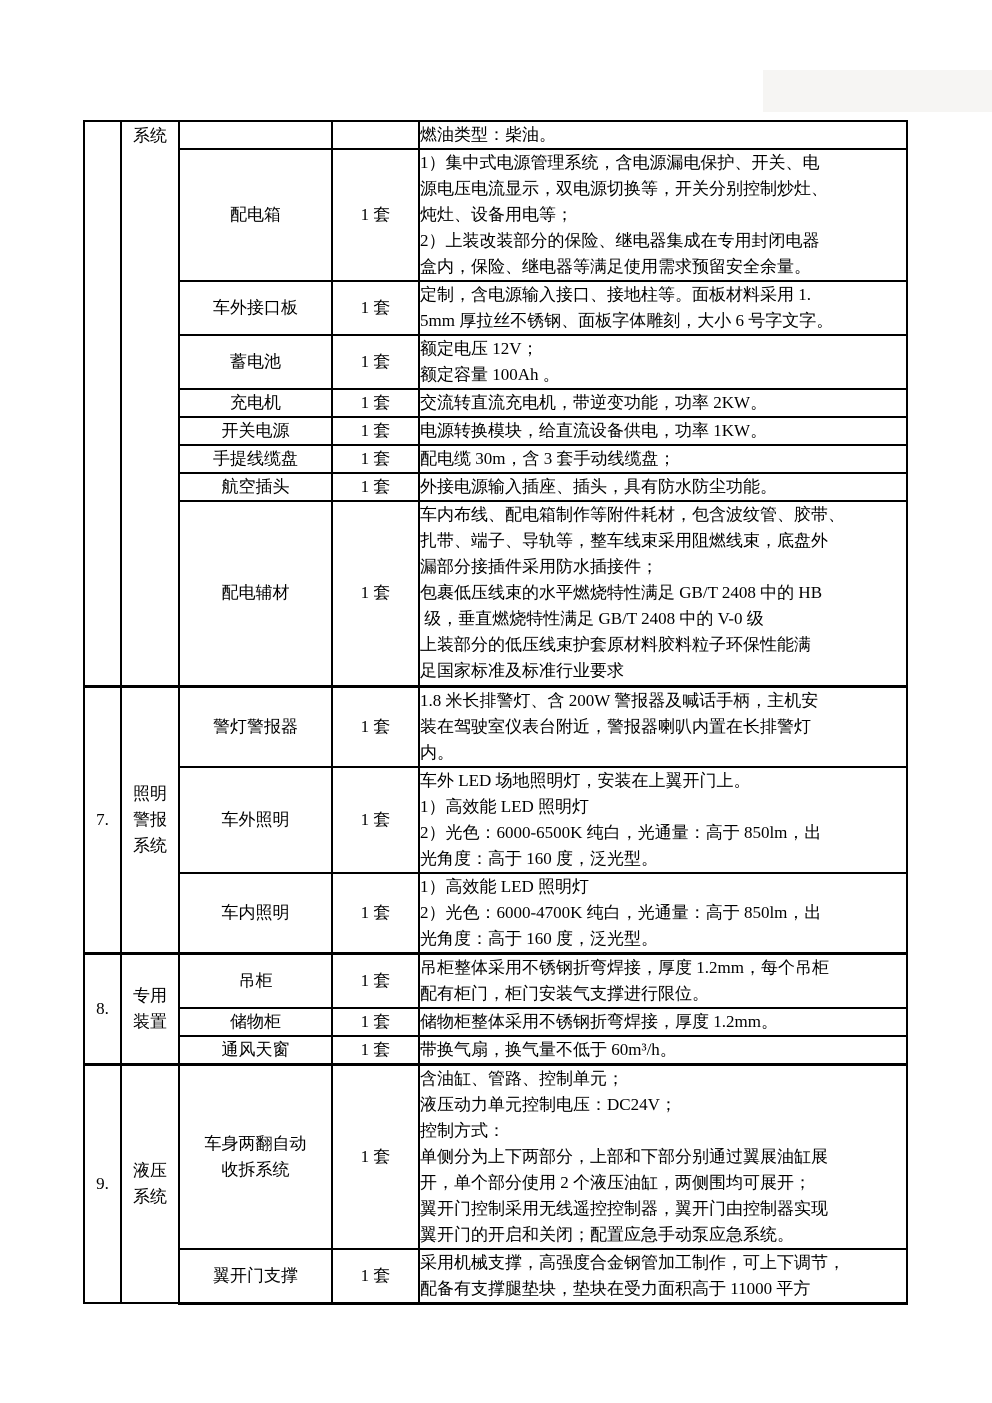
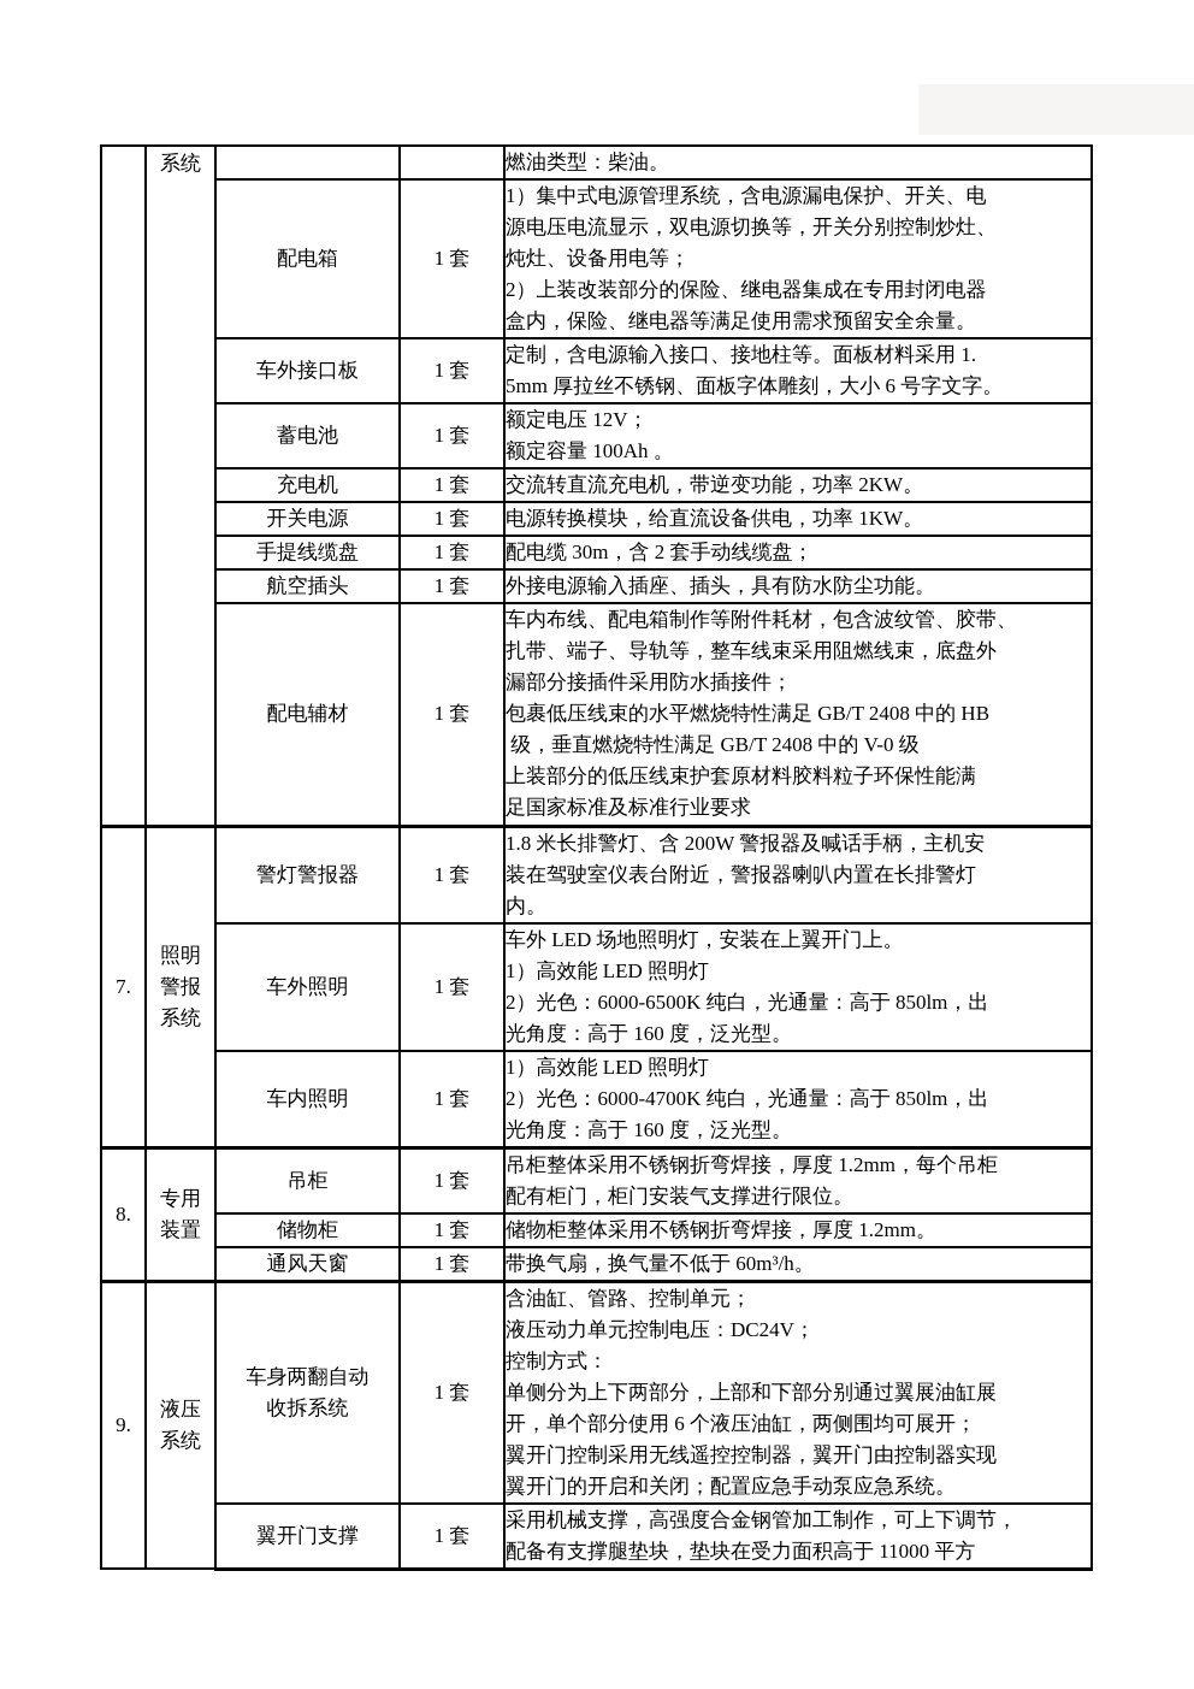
  	系统			燃油类型：柴油。
  配电箱	1 套	1）集中式电源管理系统，含电源漏电保护、开关、电 源电压电流显示，双电源切换等，开关分别控制炒灶、 炖灶、设备用电等； 2）上装改装部分的保险、继电器集成在专用封闭电器 盒内，保险、继电器等满足使用需求预留安全余量。
  车外接口板	1 套	定制，含电源输入接口、接地柱等。面板材料采用 1. 5mm 厚拉丝不锈钢、面板字体雕刻，大小 6 号字文字。
  蓄电池	1 套	额定电压 12V； 额定容量 100Ah 。
  充电机	1 套	交流转直流充电机，带逆变功能，功率 2KW。
  开关电源	1 套	电源转换模块，给直流设备供电，功率 1KW。
- 手提线缆盘	1 套	配电缆 30m，含 3 套手动线缆盘；
+ 手提线缆盘	1 套	配电缆 30m，含 2 套手动线缆盘；
  航空插头	1 套	外接电源输入插座、插头，具有防水防尘功能。
  配电辅材	1 套	车内布线、配电箱制作等附件耗材，包含波纹管、胶带、 扎带、端子、导轨等，整车线束采用阻燃线束，底盘外 漏部分接插件采用防水插接件； 包裹低压线束的水平燃烧特性满足 GB/T 2408 中的 HB 级，垂直燃烧特性满足 GB/T 2408 中的 V-0 级 上装部分的低压线束护套原材料胶料粒子环保性能满 足国家标准及标准行业要求
  7.	照明 警报 系统	警灯警报器	1 套	1.8 米长排警灯、含 200W 警报器及喊话手柄，主机安 装在驾驶室仪表台附近，警报器喇叭内置在长排警灯 内。
  车外照明	1 套	车外 LED 场地照明灯，安装在上翼开门上。 1）高效能 LED 照明灯 2）光色：6000-6500K 纯白，光通量：高于 850lm，出 光角度：高于 160 度，泛光型。
  车内照明	1 套	1）高效能 LED 照明灯 2）光色：6000-4700K 纯白，光通量：高于 850lm，出 光角度：高于 160 度，泛光型。
  8.	专用 装置	吊柜	1 套	吊柜整体采用不锈钢折弯焊接，厚度 1.2mm，每个吊柜 配有柜门，柜门安装气支撑进行限位。
  储物柜	1 套	储物柜整体采用不锈钢折弯焊接，厚度 1.2mm。
  通风天窗	1 套	带换气扇，换气量不低于 60m³/h。
- 9.	液压 系统	车身两翻自动 收拆系统	1 套	含油缸、管路、控制单元； 液压动力单元控制电压：DC24V； 控制方式： 单侧分为上下两部分，上部和下部分别通过翼展油缸展 开，单个部分使用 2 个液压油缸，两侧围均可展开； 翼开门控制采用无线遥控控制器，翼开门由控制器实现 翼开门的开启和关闭；配置应急手动泵应急系统。
+ 9.	液压 系统	车身两翻自动 收拆系统	1 套	含油缸、管路、控制单元； 液压动力单元控制电压：DC24V； 控制方式： 单侧分为上下两部分，上部和下部分别通过翼展油缸展 开，单个部分使用 6 个液压油缸，两侧围均可展开； 翼开门控制采用无线遥控控制器，翼开门由控制器实现 翼开门的开启和关闭；配置应急手动泵应急系统。
  翼开门支撑	1 套	采用机械支撑，高强度合金钢管加工制作，可上下调节， 配备有支撑腿垫块，垫块在受力面积高于 11000 平方
